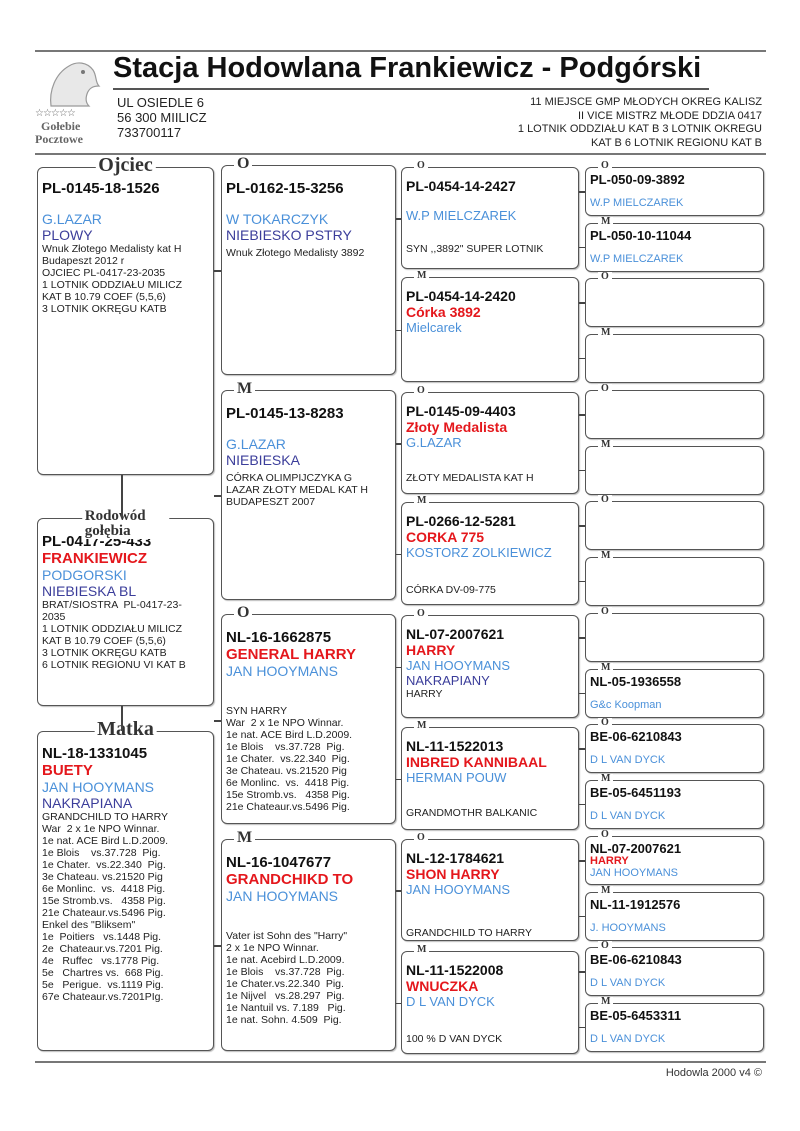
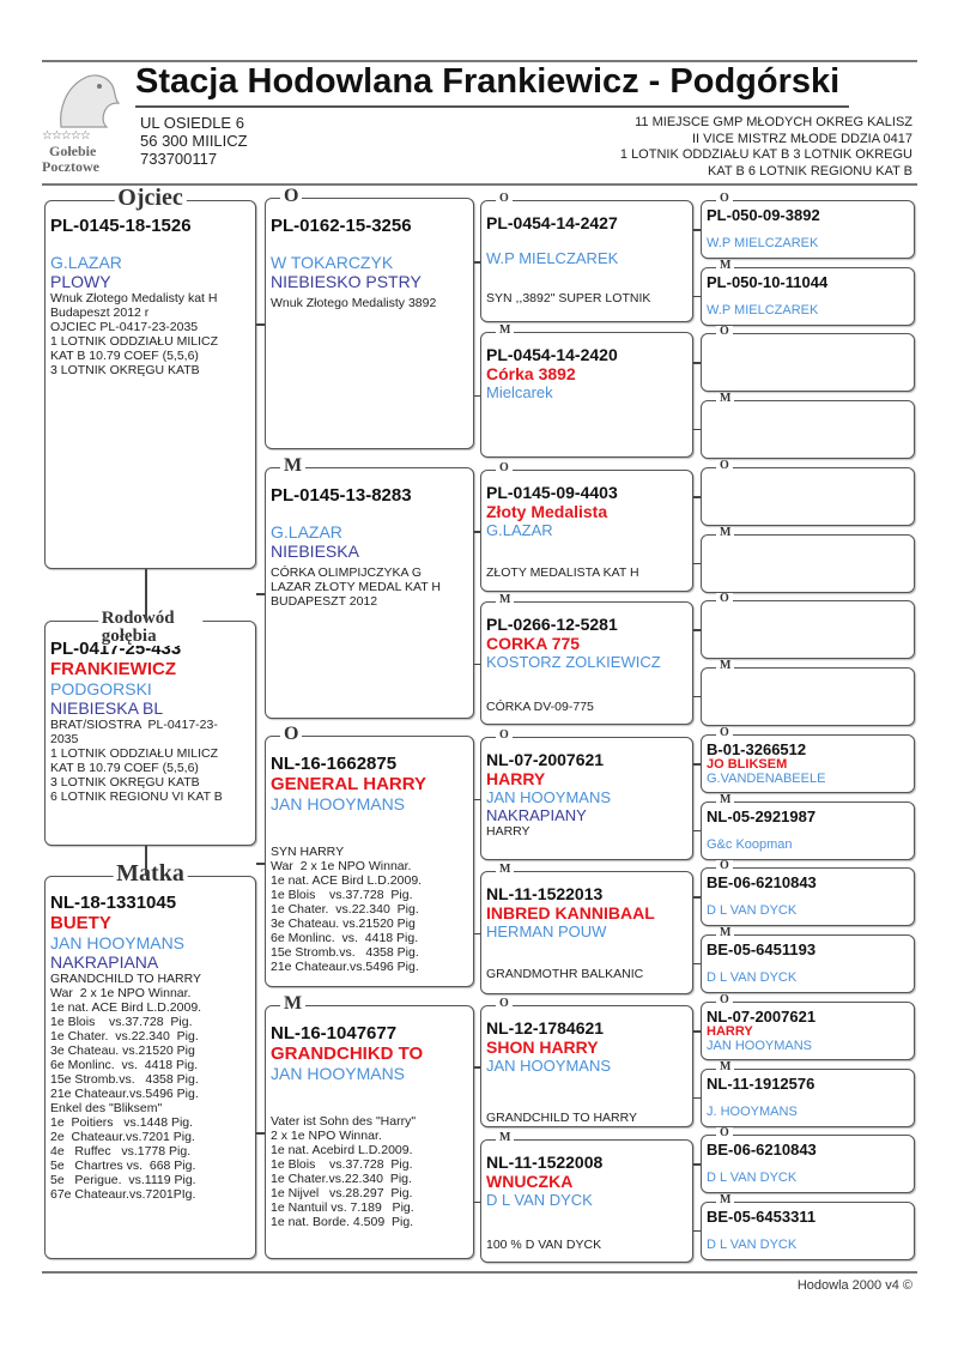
  ☆☆☆☆☆
  Gołebie
  Pocztowe
  Stacja Hodowlana Frankiewicz - Podgórski
  UL OSIEDLE 6
  56 300 MIILICZ
  733700117
  11 MIEJSCE GMP MŁODYCH OKREG KALISZ
  II VICE MISTRZ MŁODE DDZIA 0417
  1 LOTNIK ODDZIAŁU KAT B 3 LOTNIK OKREGU
  KAT B 6 LOTNIK REGIONU KAT B
  Ojciec
  PL-0145-18-1526
  G.LAZAR
  PLOWY
  Wnuk Złotego Medalisty kat H
  Budapeszt 2012 r
  OJCIEC PL-0417-23-2035
  1 LOTNIK ODDZIAŁU MILICZ
  KAT B 10.79 COEF (5,5,6)
  3 LOTNIK OKRĘGU KATB
  Rodowód gołębia
  PL-0417-25-433
  FRANKIEWICZ
  PODGORSKI
  NIEBIESKA BL
  BRAT/SIOSTRA PL-0417-23-
  2035
  1 LOTNIK ODDZIAŁU MILICZ
  KAT B 10.79 COEF (5,5,6)
  3 LOTNIK OKRĘGU KATB
  6 LOTNIK REGIONU VI KAT B
  Mtka
  NL-18-1331045
  BUETY
  JAN HOOYMANS
  NAKRAPIANA
  GRANDCHILD TO HARRY
  War 2 x 1e NPO Winnar.
  1e nat. ACE Bird L.D.2009.
  1e Blois vs.37.728 Pig.
  1e Chater. vs.22.340 Pig.
  3e Chateau. vs.21520 Pig
  6e Monlinc. vs. 4418 Pig.
  15e Stromb.vs. 4358 Pig.
  21e Chateaur.vs.5496 Pig.
  Enkel des "Bliksem"
  1e Poitiers vs.1448 Pig.
  2e Chateaur.vs.7201 Pig.
  4e Ruffec vs.1778 Pig.
  5e Chartres vs. 668 Pig.
  5e Perigue. vs.1119 Pig.
  67e Chateaur.vs.7201PIg.
  O
  PL-0162-15-3256
  W TOKARCZYK
  NIEBIESKO PSTRY
  Wnuk Złotego Medalisty 3892
  M
  PL-0145-13-8283
  G.LAZAR
  NIEBIESKA
  CÓRKA OLIMPIJCZYKA G
  LAZAR ZŁOTY MEDAL KAT H
- BUDAPESZT 2007
+ BUDAPESZT 2012
  O
  NL-16-1662875
  GENERAL HARRY
  JAN HOOYMANS
  SYN HARRY
  War 2 x 1e NPO Winnar.
  1e nat. ACE Bird L.D.2009.
  1e Blois vs.37.728 Pig.
  1e Chater. vs.22.340 Pig.
  3e Chateau. vs.21520 Pig
  6e Monlinc. vs. 4418 Pig.
  15e Stromb.vs. 4358 Pig.
  21e Chateaur.vs.5496 Pig.
  M
  NL-16-1047677
  GRANDCHIKD TO
  JAN HOOYMANS
  Vater ist Sohn des "Harry"
  2 x 1e NPO Winnar.
  1e nat. Acebird L.D.2009.
  1e Blois vs.37.728 Pig.
  1e Chater.vs.22.340 Pig.
  1e Nijvel vs.28.297 Pig.
  1e Nantuil vs. 7.189 Pig.
- 1e nat. Sohn. 4.509 Pig.
+ 1e nat. Borde. 4.509 Pig.
  O
  PL-0454-14-2427
  W.P MIELCZAREK
  SYN ,,3892" SUPER LOTNIK
  M
  PL-0454-14-2420
  Córka 3892
  Mielcarek
  O
  PL-0145-09-4403
  Złoty Medalista
  G.LAZAR
  ZŁOTY MEDALISTA KAT H
  M
  PL-0266-12-5281
  CORKA 775
  KOSTORZ ZOLKIEWICZ
  CÓRKA DV-09-775
  O
  NL-07-2007621
  HARRY
  JAN HOOYMANS
  NAKRAPIANY
  HARRY
  M
  NL-11-1522013
  INBRED KANNIBAAL
  HERMAN POUW
  GRANDMOTHR BALKANIC
  O
  NL-12-1784621
  SHON HARRY
  JAN HOOYMANS
  GRANDCHILD TO HARRY
  M
  NL-11-1522008
  WNUCZKA
  D L VAN DYCK
  100 % D VAN DYCK
  O
  PL-050-09-3892
  W.P MIELCZAREK
  M
  PL-050-10-11044
  W.P MIELCZAREK
  O
  M
  O
  M
  O
  M
  O
+ B-01-3266512
+ JO BLIKSEM
+ G.VANDENABEELE
  M
- NL-05-1936558
+ NL-05-2921987
  G&c Koopman
  O
  BE-06-6210843
  D L VAN DYCK
  M
  BE-05-6451193
  D L VAN DYCK
  O
  NL-07-2007621
  HARRY
  JAN HOOYMANS
  M
  NL-11-1912576
  J. HOOYMANS
  O
  BE-06-6210843
  D L VAN DYCK
  M
  BE-05-6453311
  D L VAN DYCK
  Hodowla 2000 v4 ©
